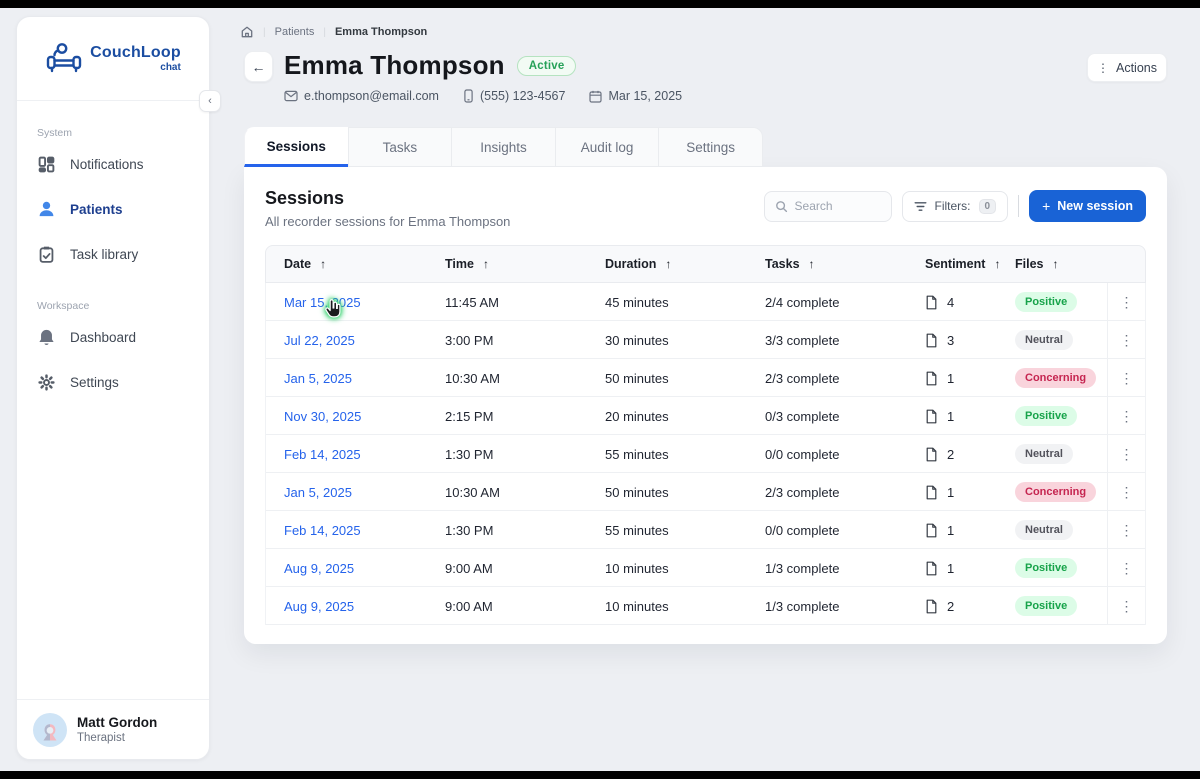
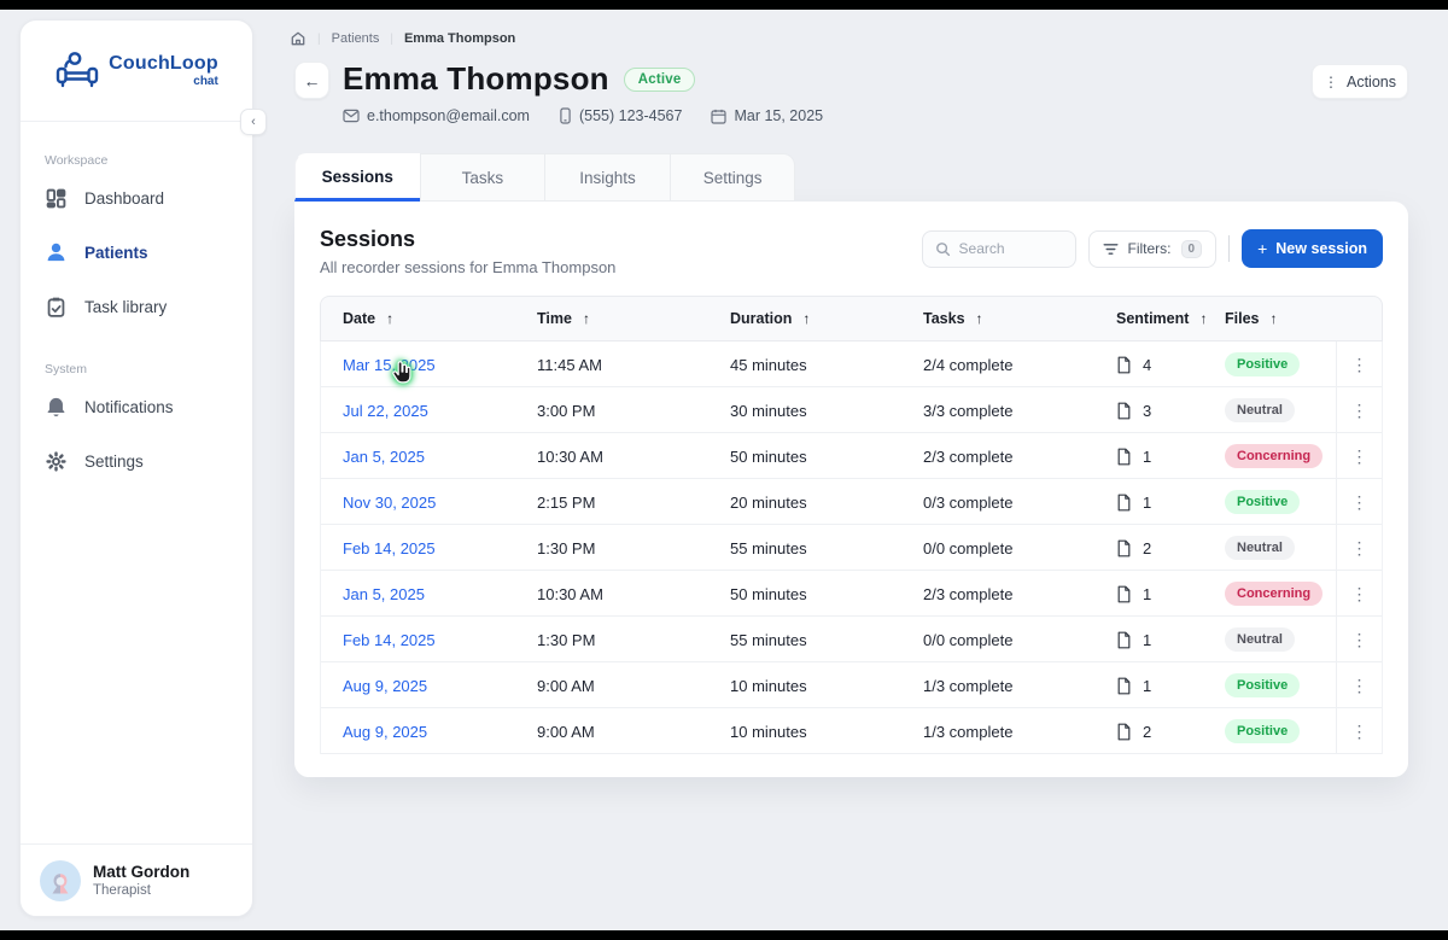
  CouchLoop
  chat
- System
+ Workspace
- Notifications
+ Dashboard
  Patients
  Task library
- Workspace
+ System
- Dashboard
+ Notifications
  Settings
  Matt Gordon
  Therapist
  ‹
  Patients
  Emma Thompson
  ←
  Emma Thompson
  Active
  e.thompson@email.com
  (555) 123-4567
  Mar 15, 2025
  ⋮
  Actions
  Sessions
  Tasks
  Insights
- Audit log
  Settings
  Sessions
  All recorder sessions for Emma Thompson
  Search
  Filters:
  0
  +
  New session
  Date
  ↑
  Time
  ↑
  Duration
  ↑
  Tasks
  ↑
  Sentiment
  ↑
  Files
  ↑
  Mar 15,025
  11:45 AM
  45 minutes
  2/4 complete
  4
  Positive
  ⋮
  Jul 22, 2025
  3:00 PM
  30 minutes
  3/3 complete
  3
  Neutral
  ⋮
  Jan 5, 2025
  10:30 AM
  50 minutes
  2/3 complete
  1
  Concerning
  ⋮
  Nov 30, 2025
  2:15 PM
  20 minutes
  0/3 complete
  1
  Positive
  ⋮
  Feb 14, 2025
  1:30 PM
  55 minutes
  0/0 complete
  2
  Neutral
  ⋮
  Jan 5, 2025
  10:30 AM
  50 minutes
  2/3 complete
  1
  Concerning
  ⋮
  Feb 14, 2025
  1:30 PM
  55 minutes
  0/0 complete
  1
  Neutral
  ⋮
  Aug 9, 2025
  9:00 AM
  10 minutes
  1/3 complete
  1
  Positive
  ⋮
  Aug 9, 2025
  9:00 AM
  10 minutes
  1/3 complete
  2
  Positive
  ⋮
